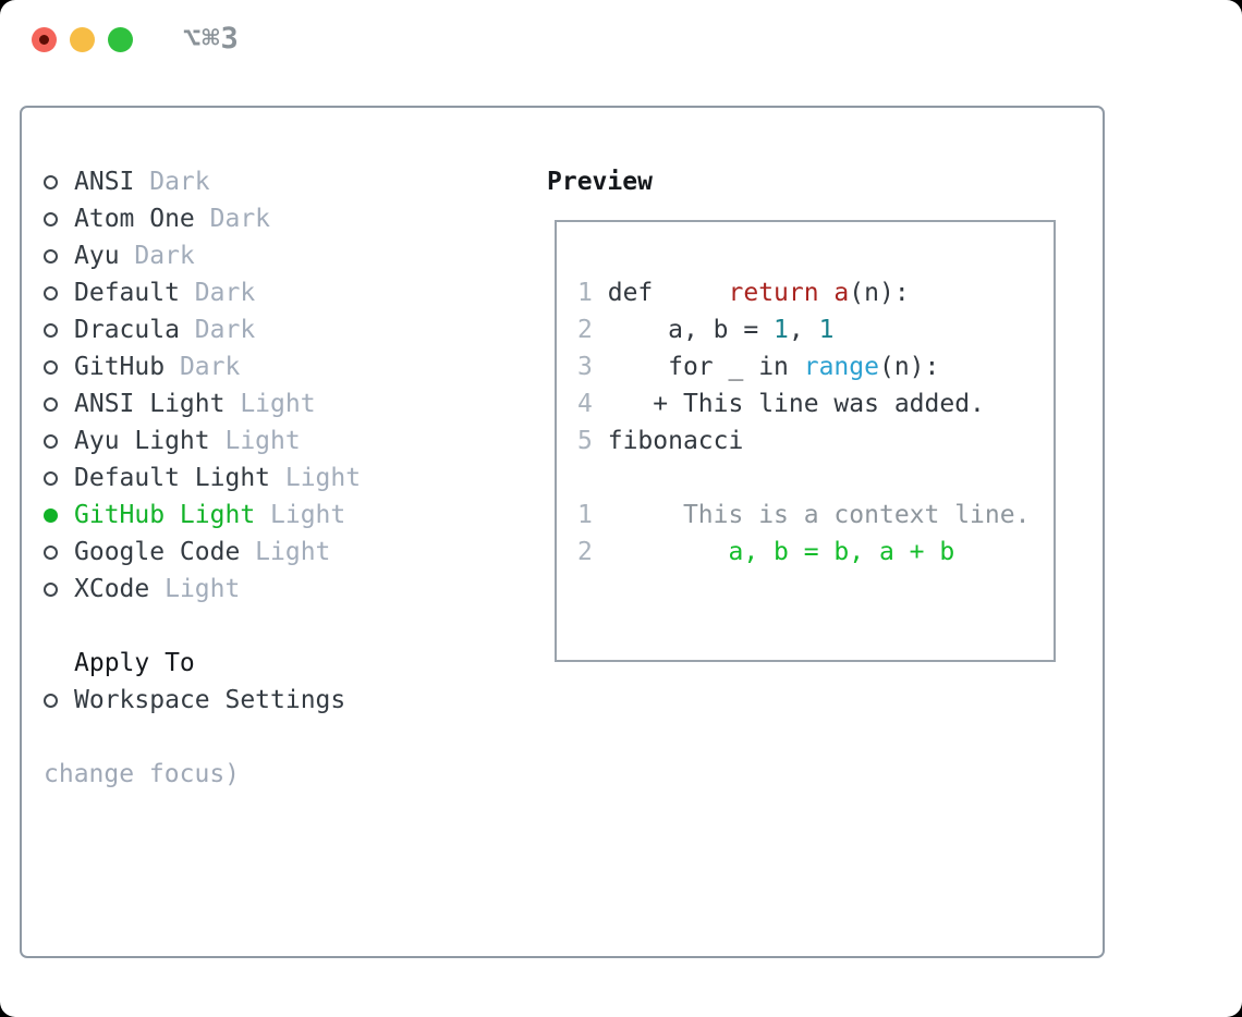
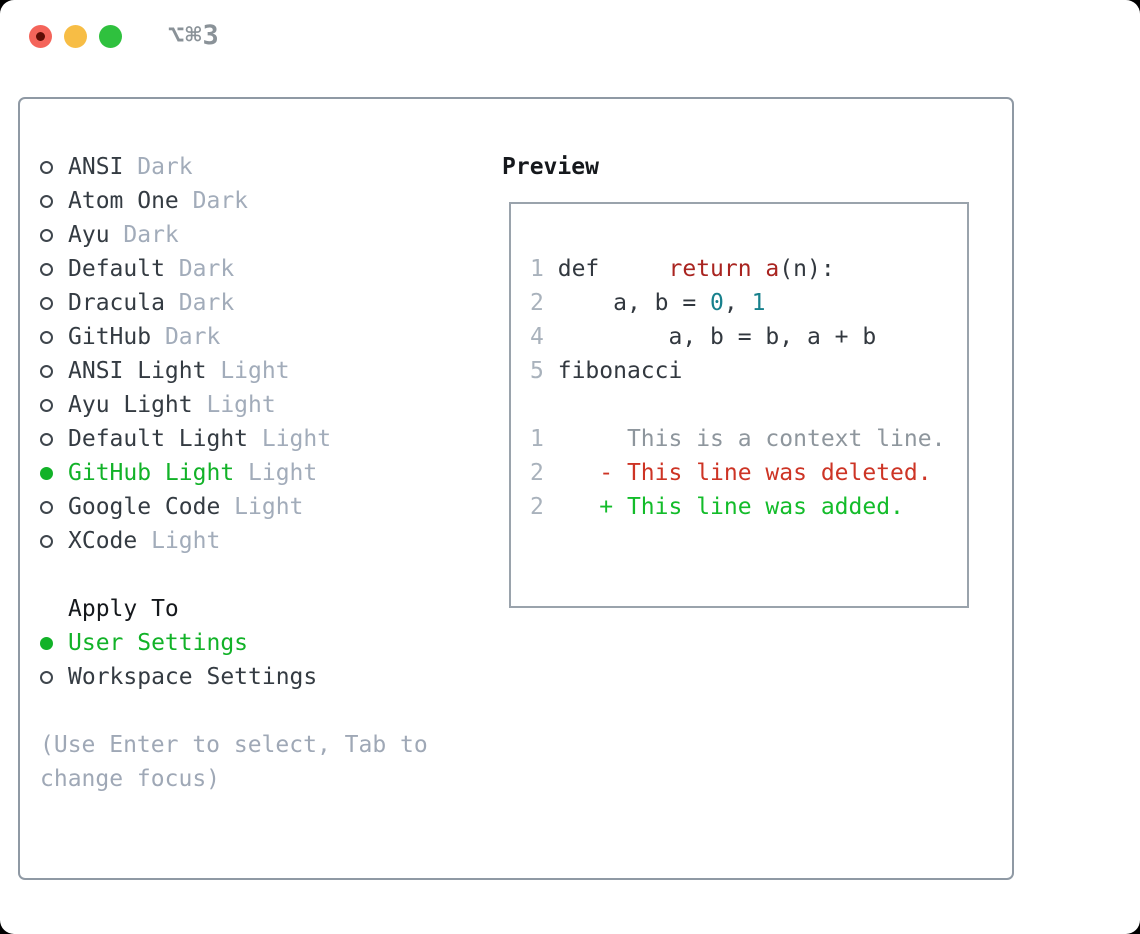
  ⌥⌘3
  ANSI
  Dark
  Atom One
  Dark
  Ayu
  Dark
  Default
  Dark
  Dracula
  Dark
  GitHub
  Dark
  ANSI Light
  Light
  Ayu Light
  Light
  Default Light
  Light
  GitHub Light
  Light
  Google Code
  Light
  XCode
  Light
  Apply To
+ User Settings
  Workspace Settings
+ (Use Enter to select, Tab to
  change focus)
  Preview
  1 def return a(n):
- 2 a, b = 1, 1
+ 2 a, b = 0, 1
- 3 for _ in range(n):
- 4 + This line was added.
+ 4 a, b = b, a + b
  5 fibonacci
  1 This is a context line.
+ 2 - This line was deleted.
- 2 a, b = b, a + b
+ 2 + This line was added.
